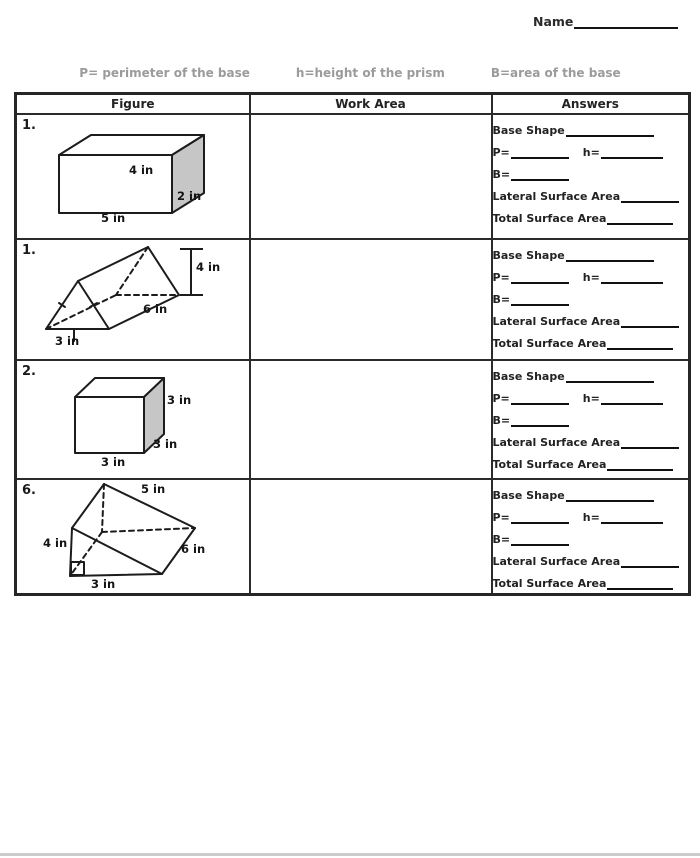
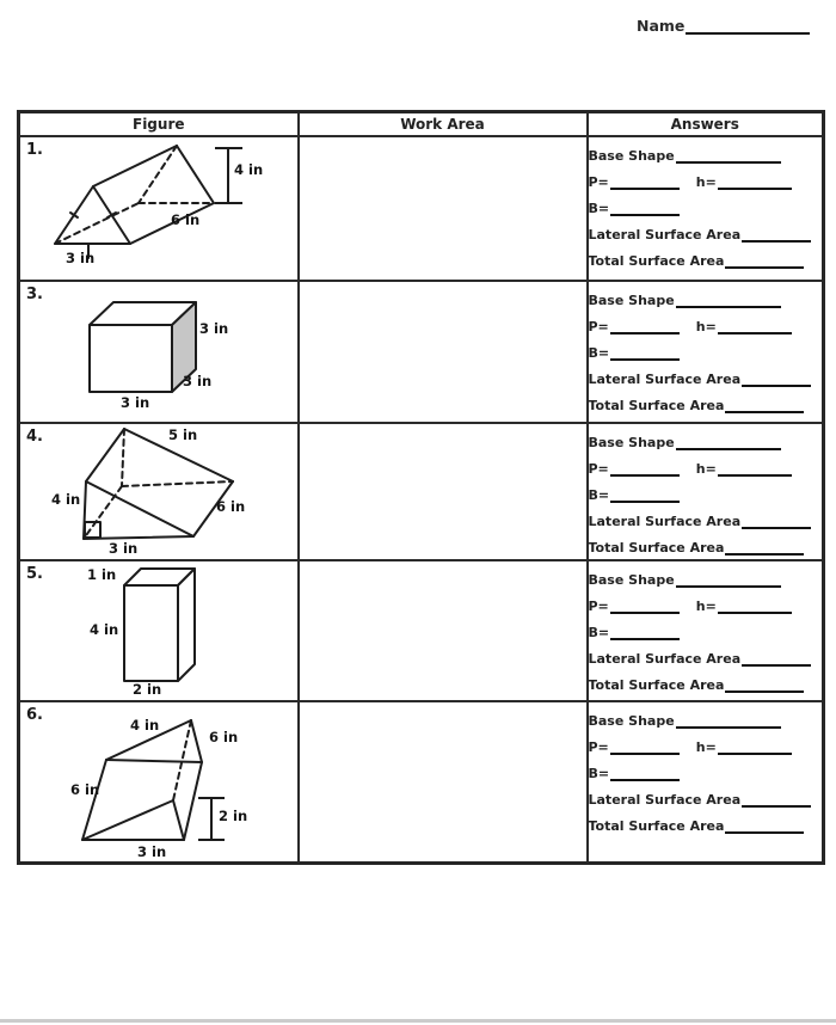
  Name
- P= perimeter of the base
- h=height of the prism
- B=area of the base
  Figure	Work Area	Answers
- 1. 4 in 2 in 5 in		Base Shape P= h= B= Lateral Surface Area Total Surface Area
  1. 4 in 6 in 3 in		Base Shape P= h= B= Lateral Surface Area Total Surface Area
- 2. 3 in 3 in 3 in		Base Shape P= h= B= Lateral Surface Area Total Surface Area
+ 3. 3 in 3 in 3 in		Base Shape P= h= B= Lateral Surface Area Total Surface Area
- 6. 5 in 4 in 6 in 3 in		Base Shape P= h= B= Lateral Surface Area Total Surface Area
+ 4. 5 in 4 in 6 in 3 in		Base Shape P= h= B= Lateral Surface Area Total Surface Area
+ 5. 1 in 4 in 2 in		Base Shape P= h= B= Lateral Surface Area Total Surface Area
+ 6. 4 in 6 in 6 in 2 in 3 in		Base Shape P= h= B= Lateral Surface Area Total Surface Area
